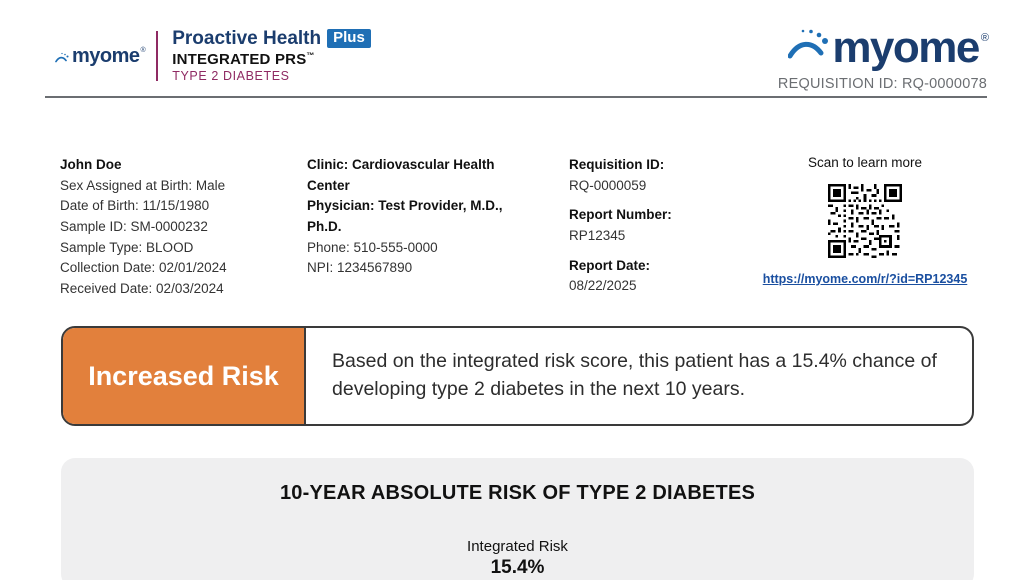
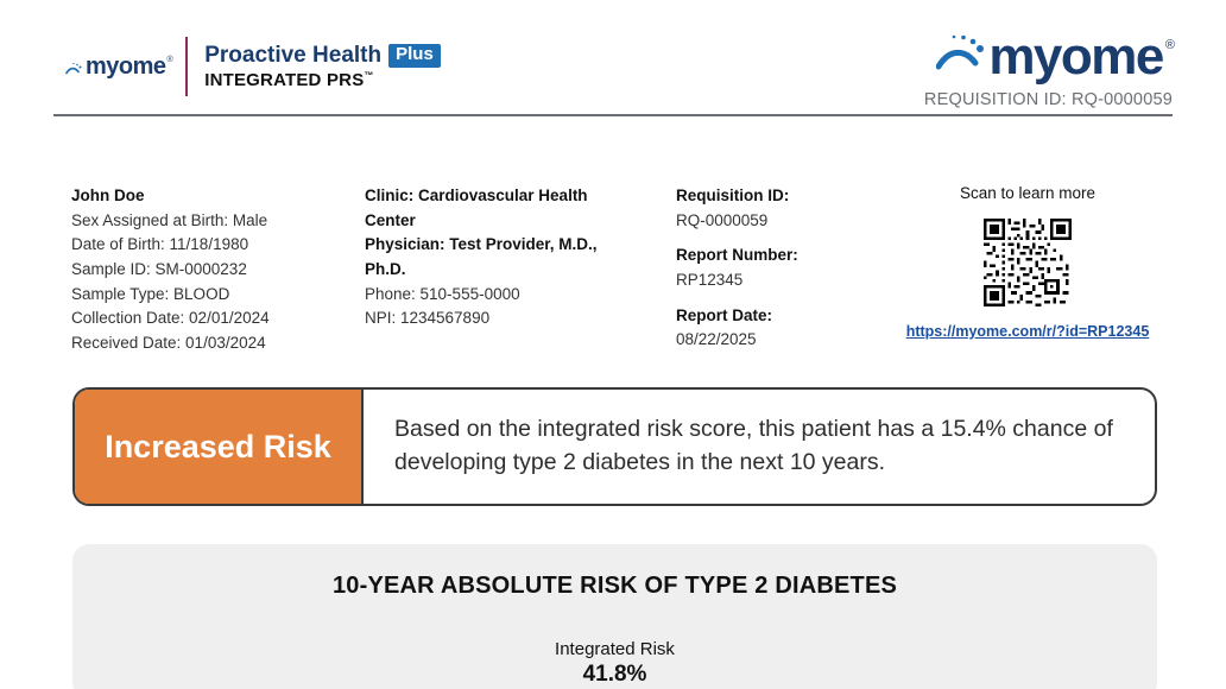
  myome
  Proactive Health
  Plus
  INTEGRATED PRS™
- TYPE 2 DIABETES
  myome
  ®
- REQUISITION ID: RQ-0000078
+ REQUISITION ID: RQ-0000059
  John Doe
  Sex Assigned at Birth: Male
- Date of Birth: 11/15/1980
+ Date of Birth: 11/18/1980
  Sample ID: SM-0000232
  Sample Type: BLOOD
  Collection Date: 02/01/2024
- Received Date: 02/03/2024
+ Received Date: 01/03/2024
  Clinic: Cardiovascular Health Center
  Physician: Test Provider, M.D., Ph.D.
  Phone: 510-555-0000
  NPI: 1234567890
  Requisition ID:
  RQ-0000059
  Report Number:
  RP12345
  Report Date:
  08/22/2025
  Scan to learn more
  https://myome.com/r/?id=RP12345
  Increased Risk
  Based on the integrated risk score, this patient has a 15.4% chance of developing type 2 diabetes in the next 10 years.
  10-YEAR ABSOLUTE RISK OF TYPE 2 DIABETES
  Integrated Risk
- 15.4%
+ 41.8%
